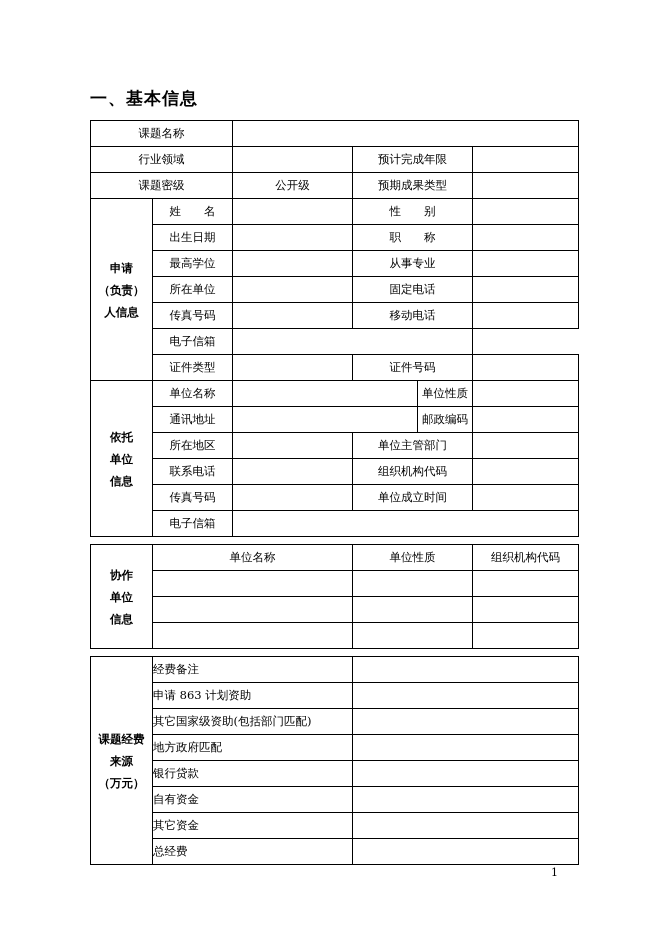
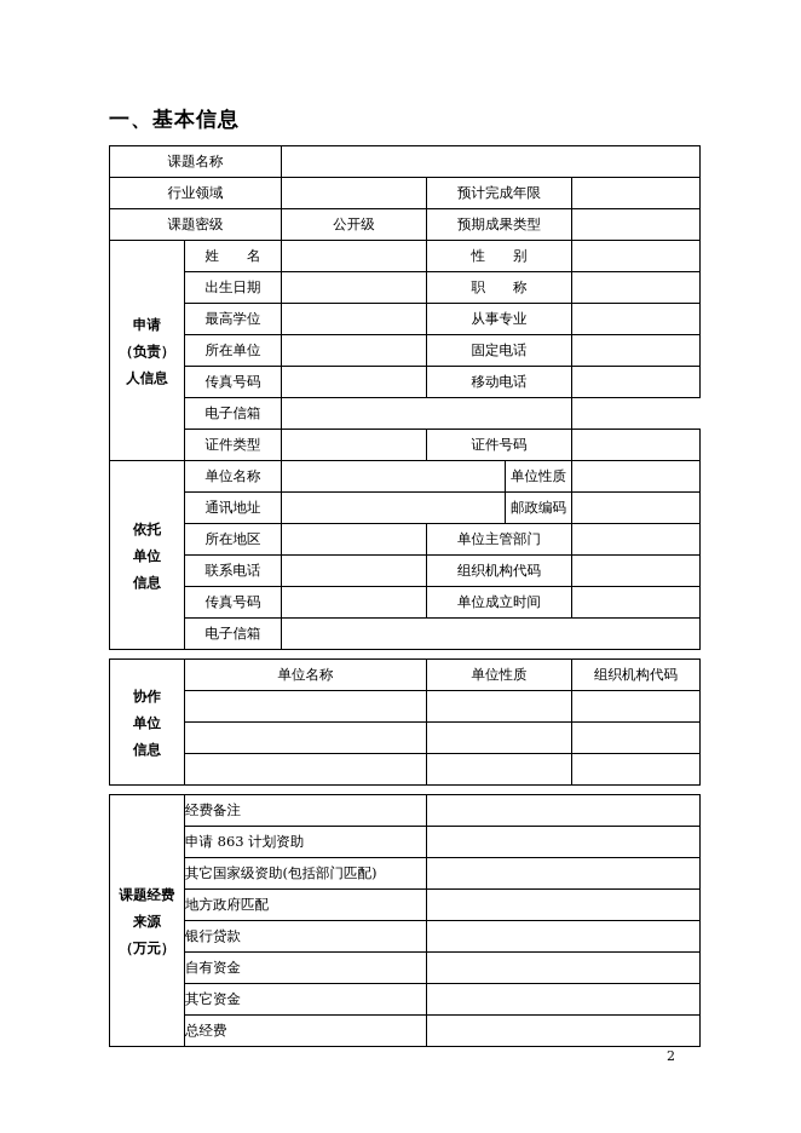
  一、基本信息
  课题名称
  行业领域		预计完成年限
  课题密级	公开级	预期成果类型
  申请 （负责） 人信息	姓 名		性 别
  出生日期		职 称
  最高学位		从事专业
  所在单位		固定电话
  传真号码		移动电话
  电子信箱
  证件类型		证件号码
  依托 单位 信息	单位名称		单位性质
  通讯地址		邮政编码
  所在地区		单位主管部门
  联系电话		组织机构代码
  传真号码		单位成立时间
  电子信箱
  协作 单位 信息	单位名称	单位性质	组织机构代码
  课题经费 来源 （万元）	经费备注
  申请 863 计划资助
  其它国家级资助(包括部门匹配)
  地方政府匹配
  银行贷款
  自有资金
  其它资金
  总经费
- 1
+ 2
